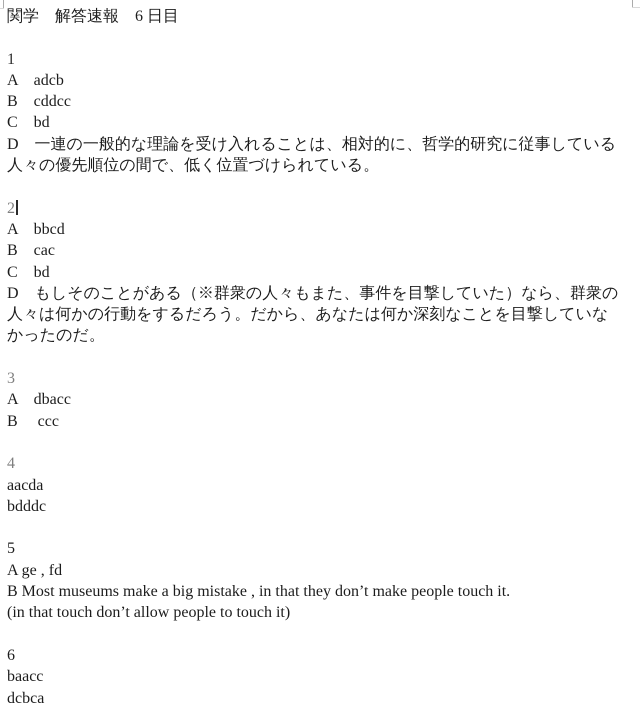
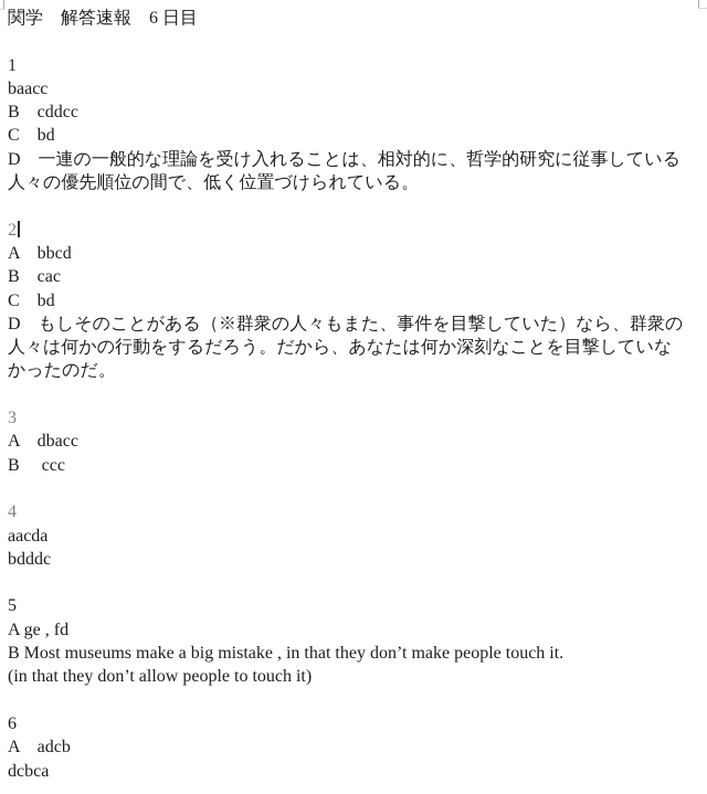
  関学 解答速報 6 日目
  1
- A adcb
+ baacc
  B cddcc
  C bd
  D 一連の一般的な理論を受け入れることは、相対的に、哲学的研究に従事している
  人々の優先順位の間で、低く位置づけられている。
  2
  A bbcd
  B cac
  C bd
  D もしそのことがある（※群衆の人々もまた、事件を目撃していた）なら、群衆の
  人々は何かの行動をするだろう。だから、あなたは何か深刻なことを目撃していな
  かったのだ。
  3
  A dbacc
  B ccc
  4
  aacda
  bdddc
  5
  A ge , fd
  B Most museums make a big mistake , in that they don’t make people touch it.
- (in that touch don’t allow people to touch it)
+ (in that they don’t allow people to touch it)
  6
- baacc
+ A adcb
  dcbca
